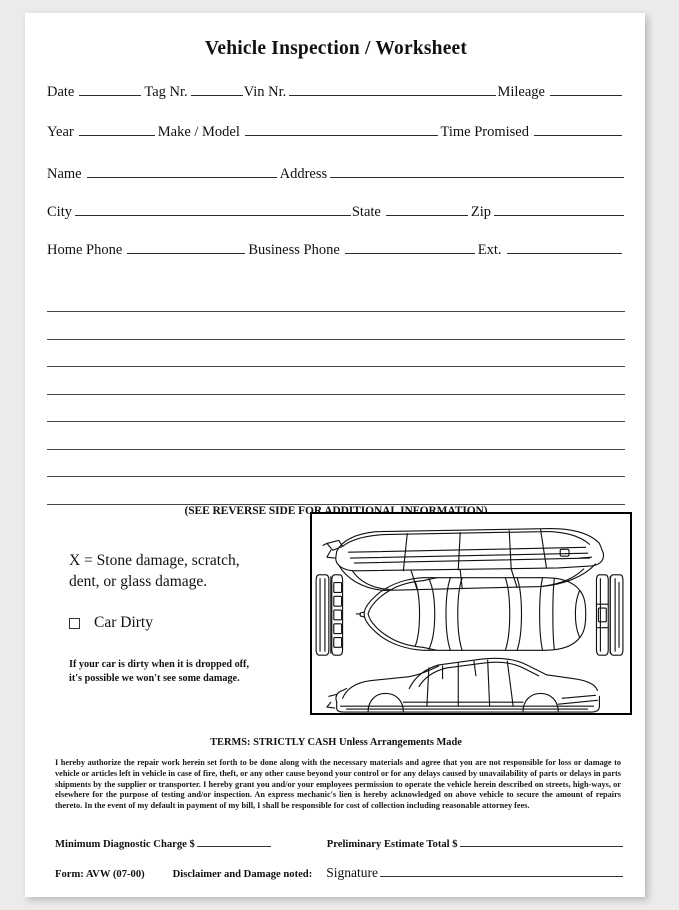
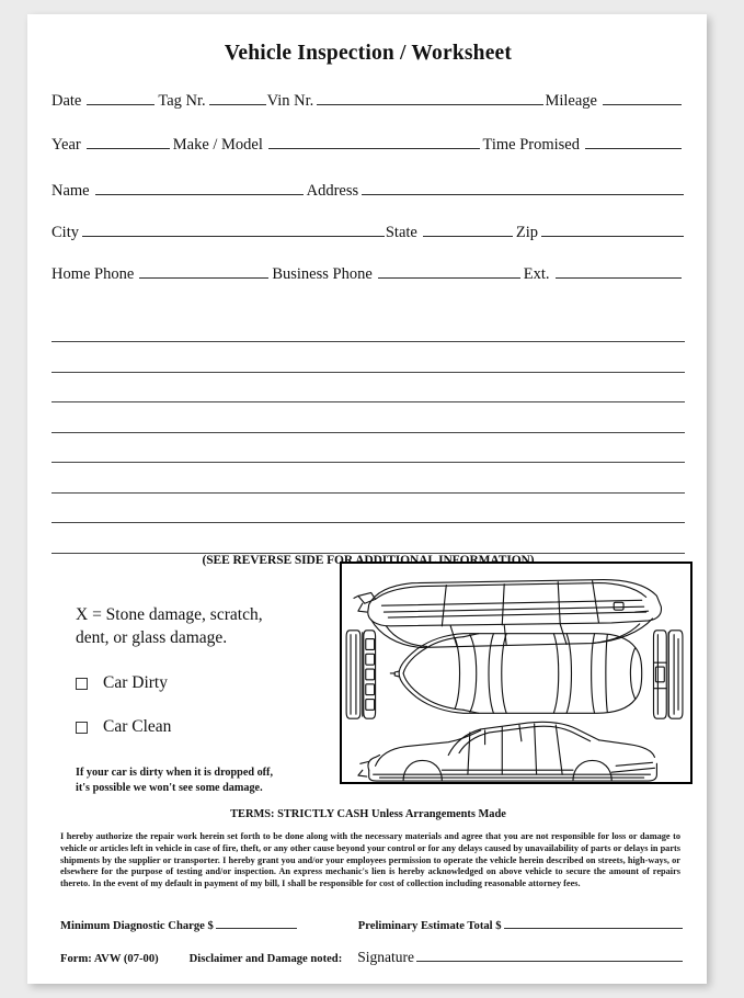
  Vehicle Inspection / Worksheet
  Date
  Tag Nr.
  Vin Nr.
  Mileage
  Year
  Make / Model
  Time Promised
  Name
  Address
  City
  State
  Zip
  Home Phone
  Business Phone
  Ext.
  (SEE REVERSE SIDE FOR ADDITIONAL INFORMATION)
  X = Stone damage, scratch,
  dent, or glass damage.
  Car Dirty
+ Car Clean
  If your car is dirty when it is dropped off,
  it's possible we won't see some damage.
  TERMS: STRICTLY CASH Unless Arrangements Made
  I hereby authorize the repair work herein set forth to be done along with the necessary materials and agree that you are not responsible for loss or damage to vehicle or articles left in vehicle in case of fire, theft, or any other cause beyond your control or for any delays caused by unavailability of parts or delays in parts shipments by the supplier or transporter. I hereby grant you and/or your employees permission to operate the vehicle herein described on streets, high-ways, or elsewhere for the purpose of testing and/or inspection. An express mechanic's lien is hereby acknowledged on above vehicle to secure the amount of repairs thereto. In the event of my default in payment of my bill, I shall be responsible for cost of collection including reasonable attorney fees.
  Minimum Diagnostic Charge $
  Preliminary Estimate Total $
  Form: AVW (07-00)
  Disclaimer and Damage noted:
  Signature
